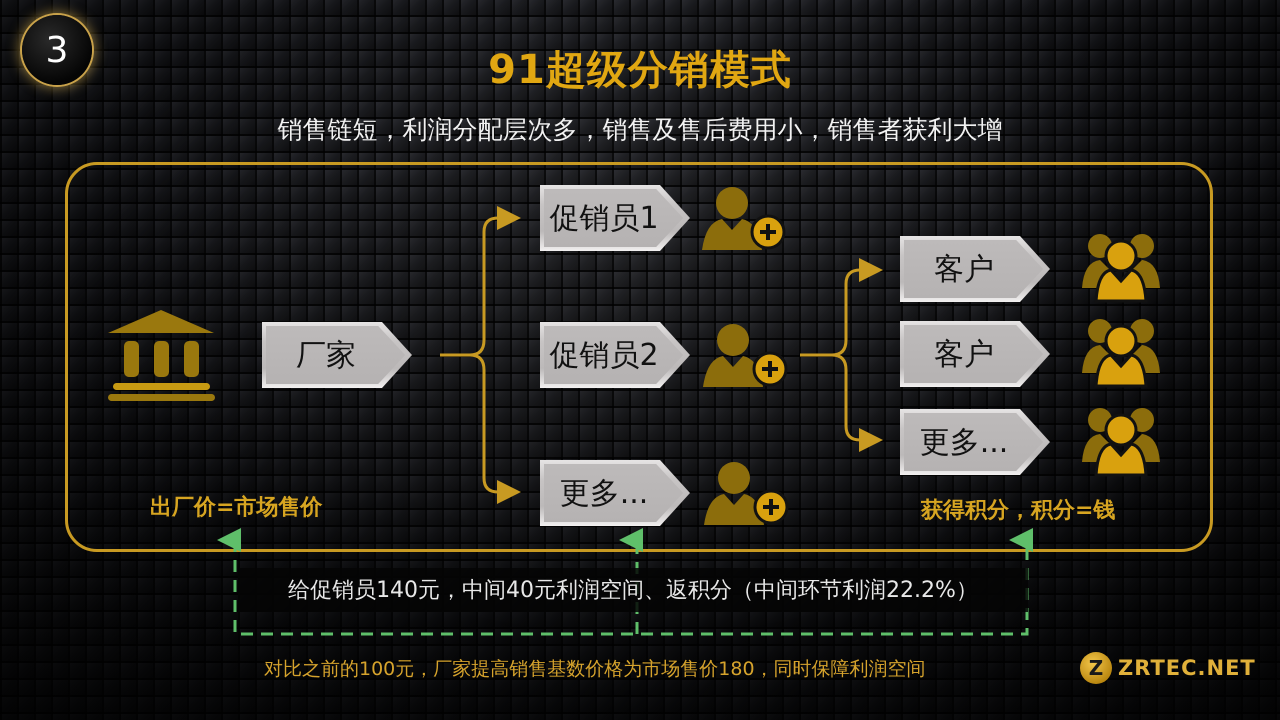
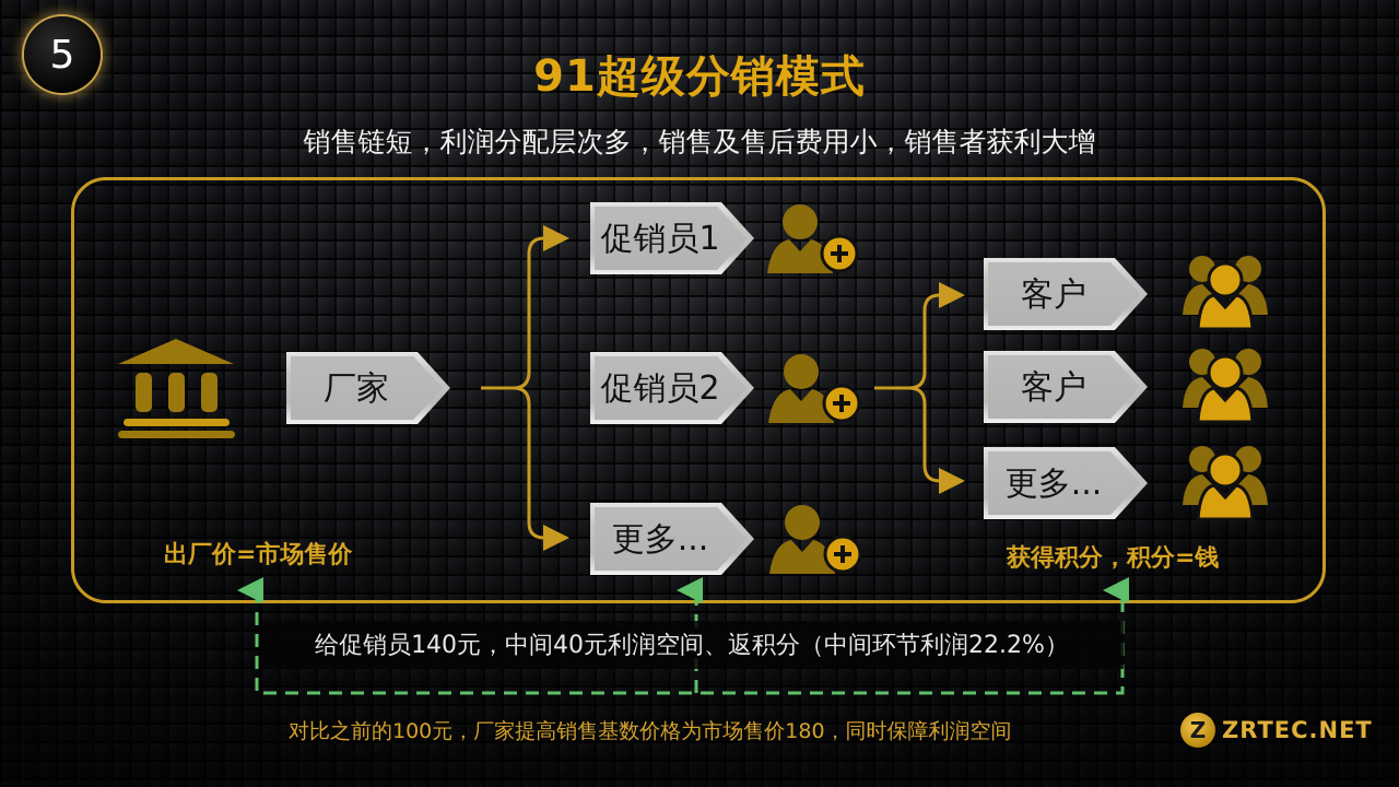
- 3
+ 5
  91超级分销模式
  销售链短，利润分配层次多，销售及售后费用小，销售者获利大增
  厂家
  出厂价=市场售价
  促销员1
  促销员2
  更多...
  客户
  客户
  更多...
  获得积分，积分=钱
  给促销员140元，中间40元利润空间、返积分（中间环节利润22.2%）
  对比之前的100元，厂家提高销售基数价格为市场售价180，同时保障利润空间
  Z
  ZRTEC.NET
